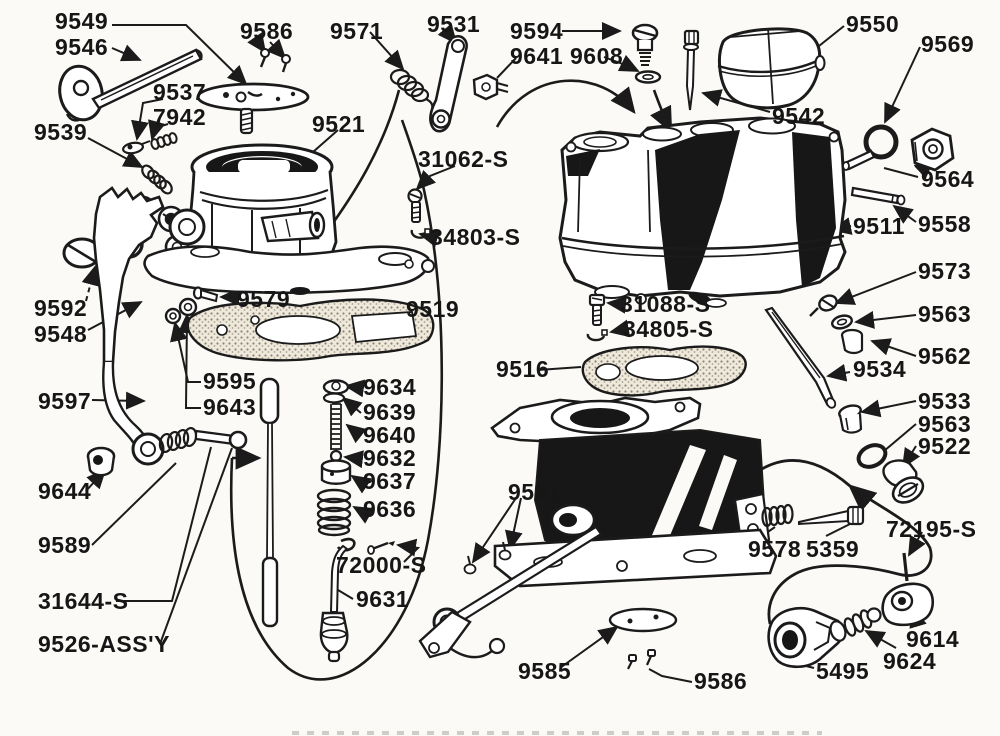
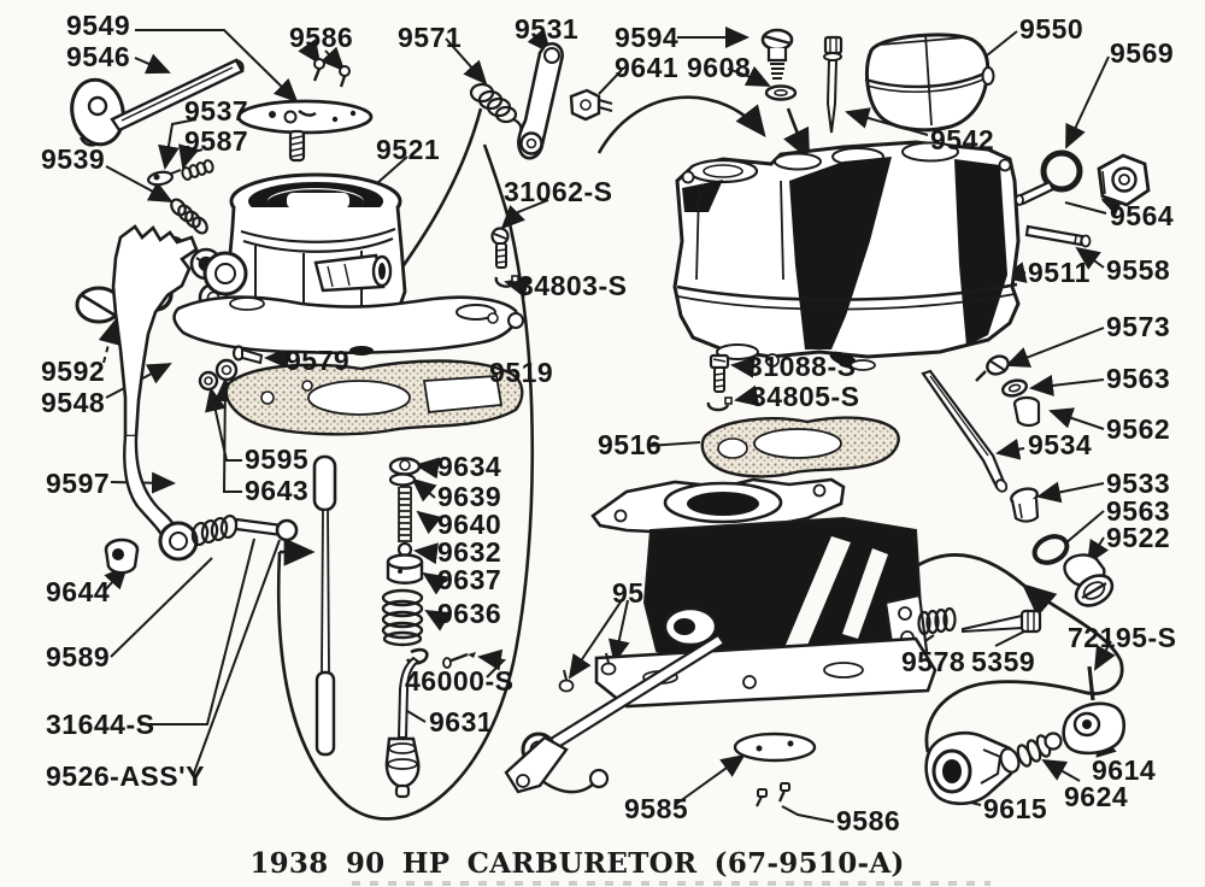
  9549
  9546
  9586
  9571
  9531
  9594
  9641
  9608
  9550
  9569
  9542
  9564
  9558
  9511
  31062-S
  34803-S
  9521
  9537
- 7942
+ 9587
  9539
  9592
  9548
  9579
  9519
  9595
  9643
  9597
  9644
  9634
  9639
  9640
  9632
  9637
  9636
- 72000-S
+ 46000-S
  9631
  9589
  31644-S
  9526-ASS'Y
  9516
  31088-S
  34805-S
  9573
  9563
  9562
  9534
  9533
  9563
  9522
  9581
  9578
  5359
  72195-S
  9614
  9624
- 5495
+ 9615
  9585
  9586
+ 1938 90 HP CARBURETOR (67-9510-A)
